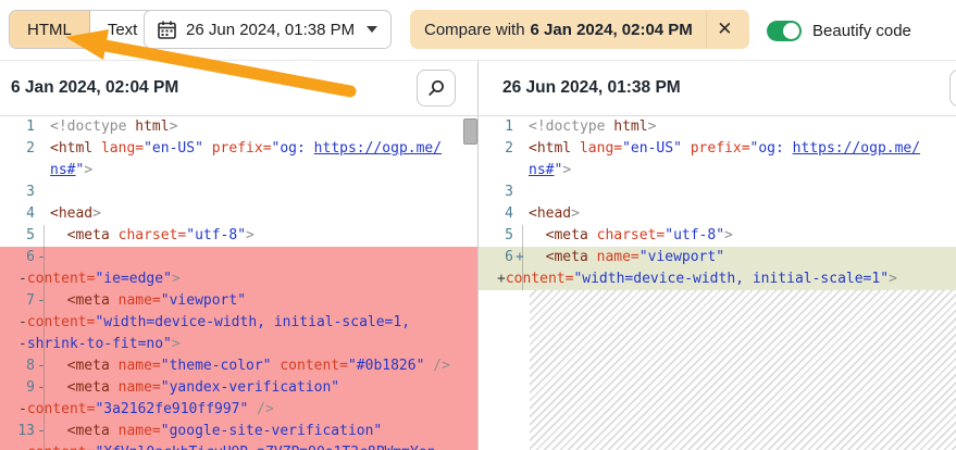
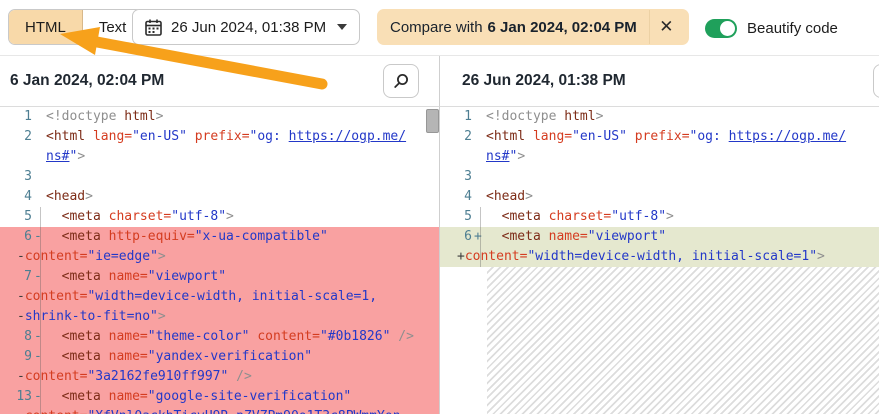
  HTML
  Text
  26 Jun 2024, 01:38 PM
  Compare with
  6 Jan 2024, 02:04 PM
  ✕
  Beautify code
  6 Jan 2024, 02:04 PM
  26 Jun 2024, 01:38 PM
  1
  <!doctype html>
  2
  <html lang="en-US" prefix="og: https://ogp.me/
  ns#">
  3
  4
  <head>
  5
  <meta charset="utf-8">
  6
  -
+ <meta http-equiv="x-ua-compatible"
  -content="ie=edge">
  7
  -
  <meta name="viewport"
  -content="width=device-width, initial-scale=1,
  -shrink-to-fit=no">
  8
  -
  <meta name="theme-color" content="#0b1826" />
  9
  -
  <meta name="yandex-verification"
  -content="3a2162fe910ff997" />
  13
  -
  <meta name="google-site-verification"
  1
  <!doctype html>
  2
  <html lang="en-US" prefix="og: https://ogp.me/
  ns#">
  3
  4
  <head>
  5
  <meta charset="utf-8">
  6
  +
  <meta name="viewport"
  +content="width=device-width, initial-scale=1">
